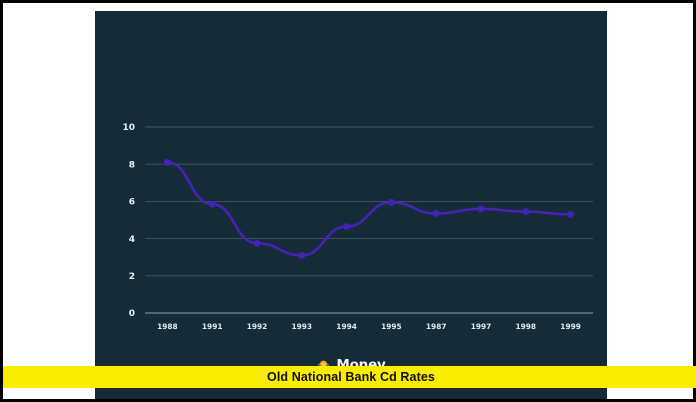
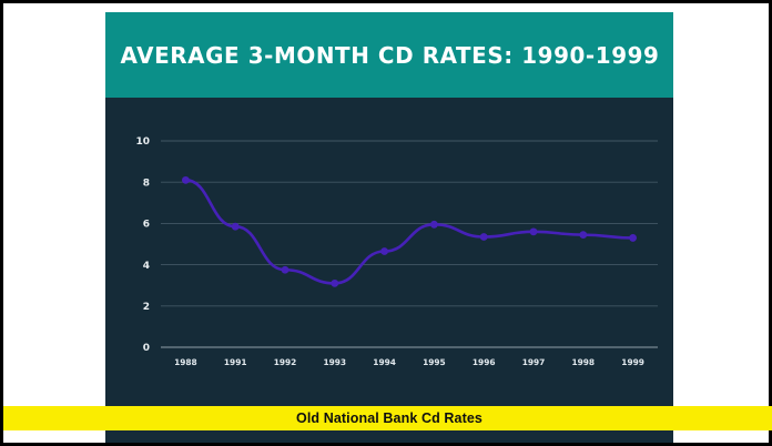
+ AVERAGE 3-MONTH CD RATES: 1990-1999
  0
  2
  4
  6
  8
  10
  1988
  1991
  1992
  1993
  1994
  1995
- 1987
+ 1996
  1997
  1998
  1999
- Money
  Old National Bank Cd Rates
